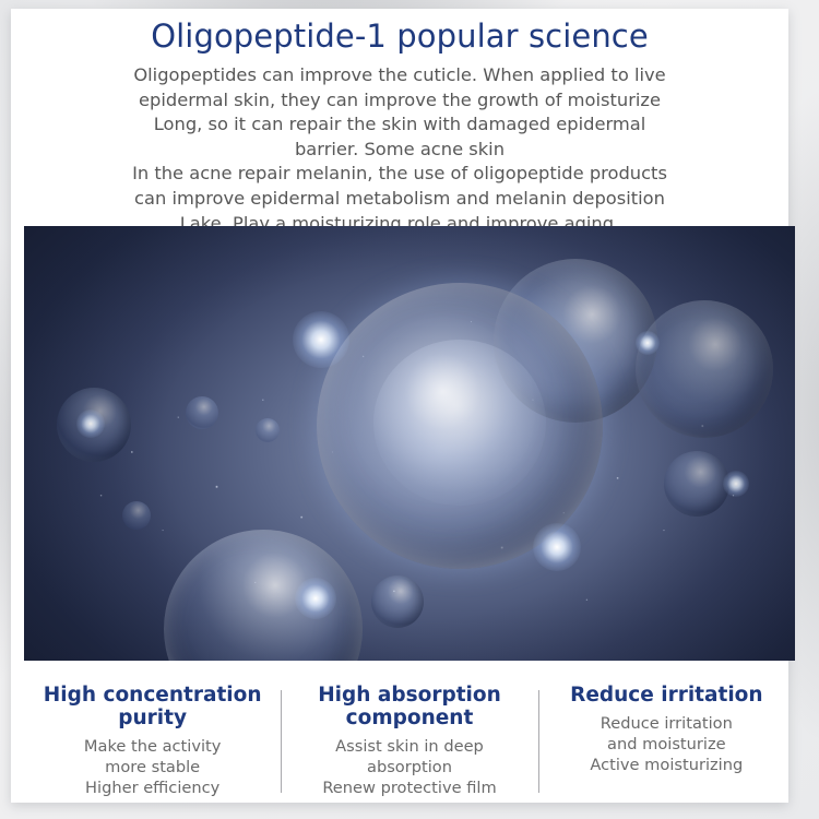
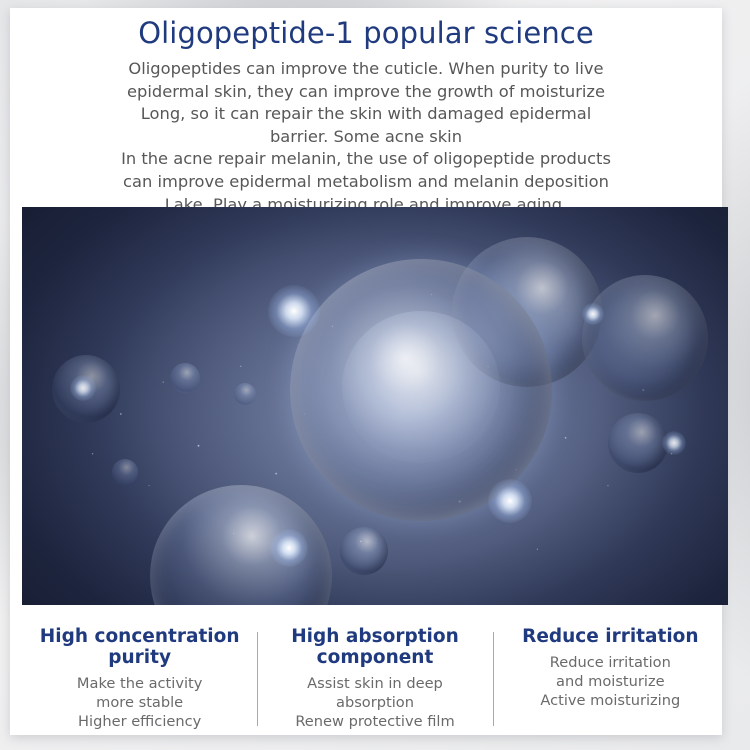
  Oligopeptide-1 popular science
- Oligopeptides can improve the cuticle. When applied to live
+ Oligopeptides can improve the cuticle. When purity to live
  epidermal skin, they can improve the growth of moisturize
  Long, so it can repair the skin with damaged epidermal
  barrier. Some acne skin
  In the acne repair melanin, the use of oligopeptide products
  can improve epidermal metabolism and melanin deposition
  Lake. Play a moisturizing role and improve aging.
  High concentration
  purity
  Make the activity
  more stable
  Higher efficiency
  High absorption
  component
  Assist skin in deep
  absorption
  Renew protective film
  Reduce irritation
  Reduce irritation
  and moisturize
  Active moisturizing
